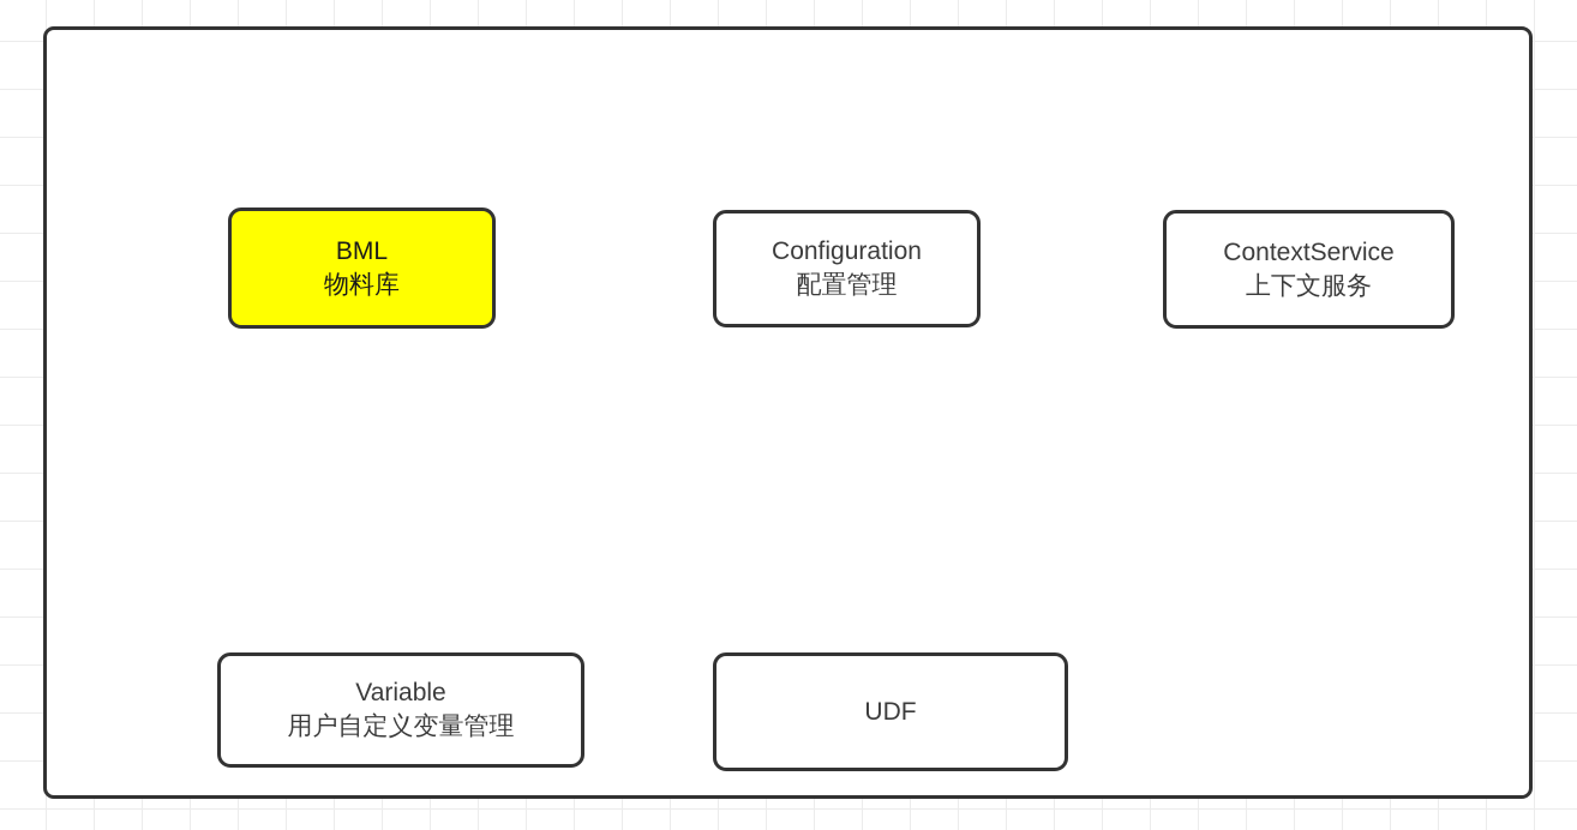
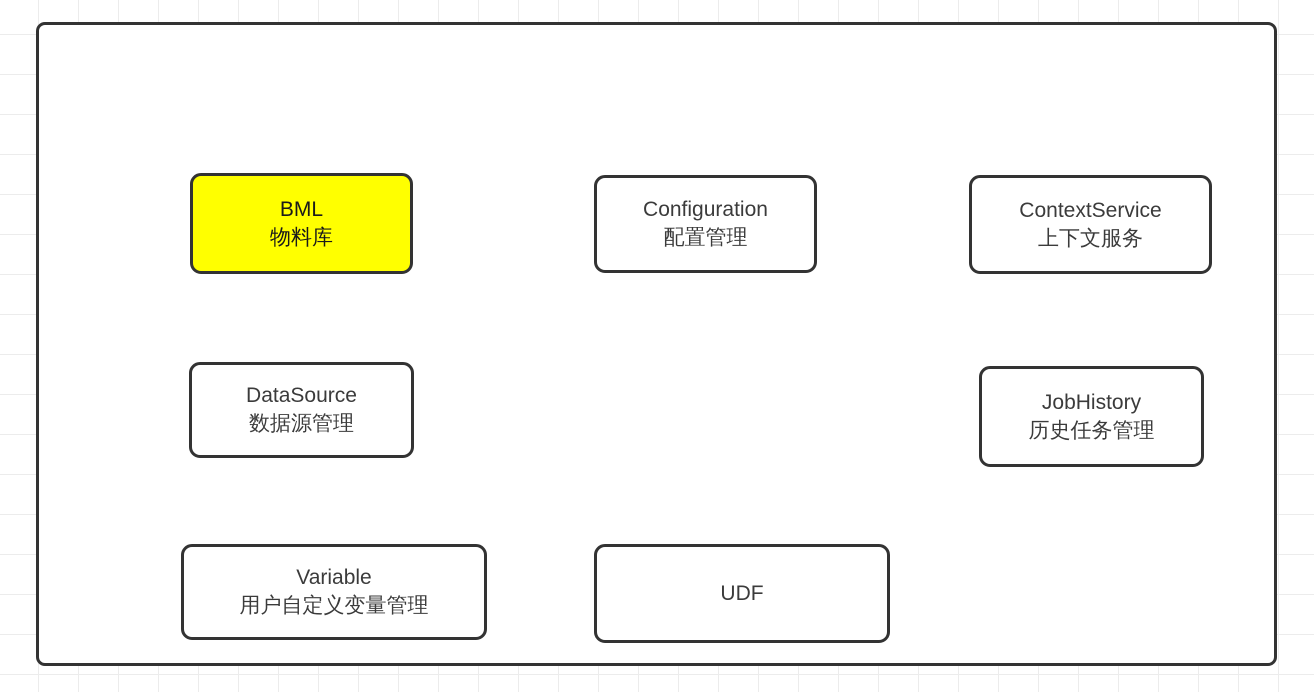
  BML
  物料库
  Configuration
  配置管理
  ContextService
  上下文服务
+ DataSource
+ 数据源管理
+ JobHistory
+ 历史任务管理
  Variable
  用户自定义变量管理
  UDF
